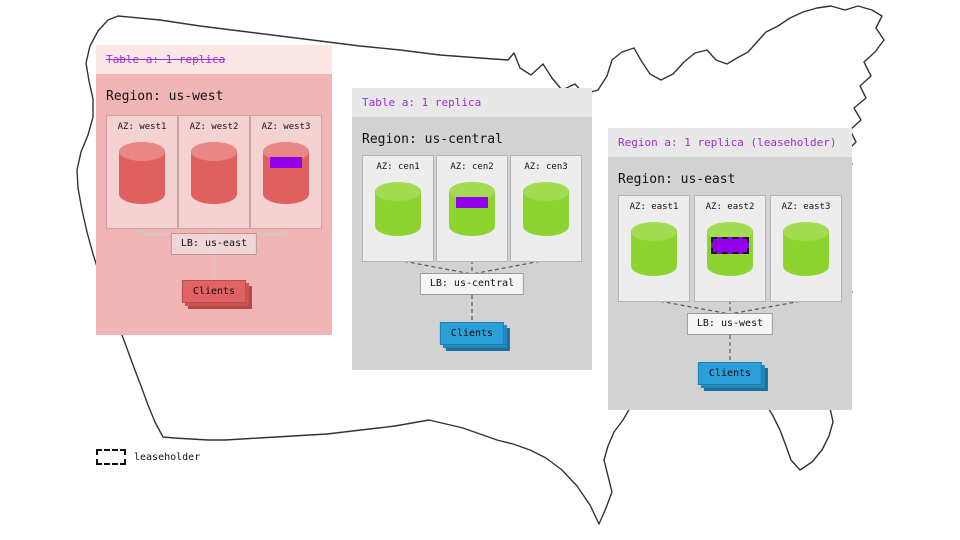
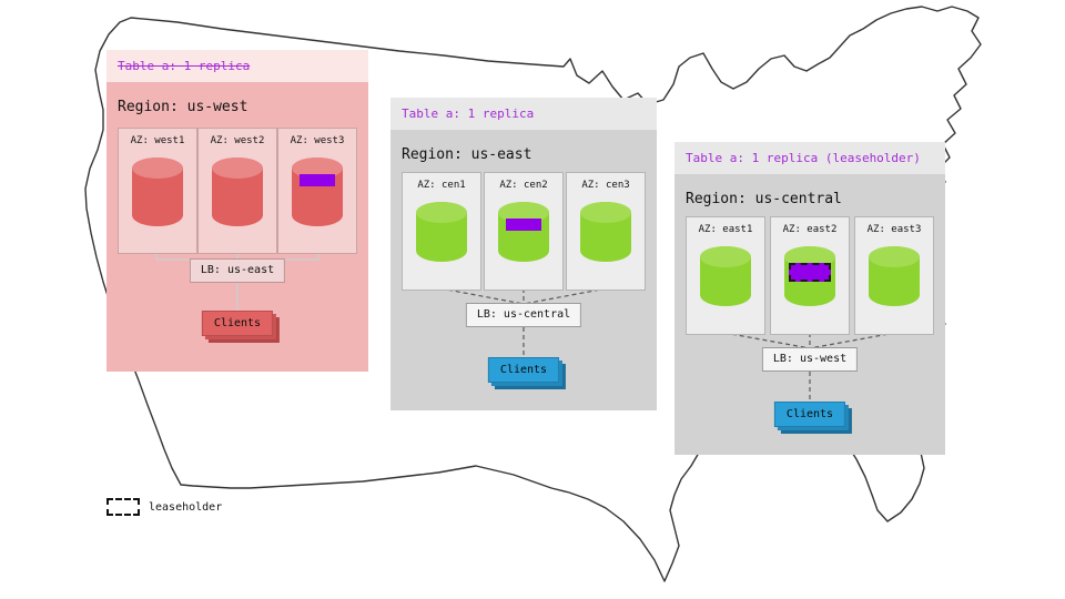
  Table a: 1 replica
  Region: us-west
  AZ: west1
  AZ: west2
  AZ: west3
  LB: us-east
  Clients
  Table a: 1 replica
- Region: us-central
+ Region: us-east
  AZ: cen1
  AZ: cen2
  AZ: cen3
  LB: us-central
  Clients
- Region a: 1 replica (leaseholder)
+ Table a: 1 replica (leaseholder)
- Region: us-east
+ Region: us-central
  AZ: east1
  AZ: east2
  AZ: east3
  LB: us-west
  Clients
  leaseholder
